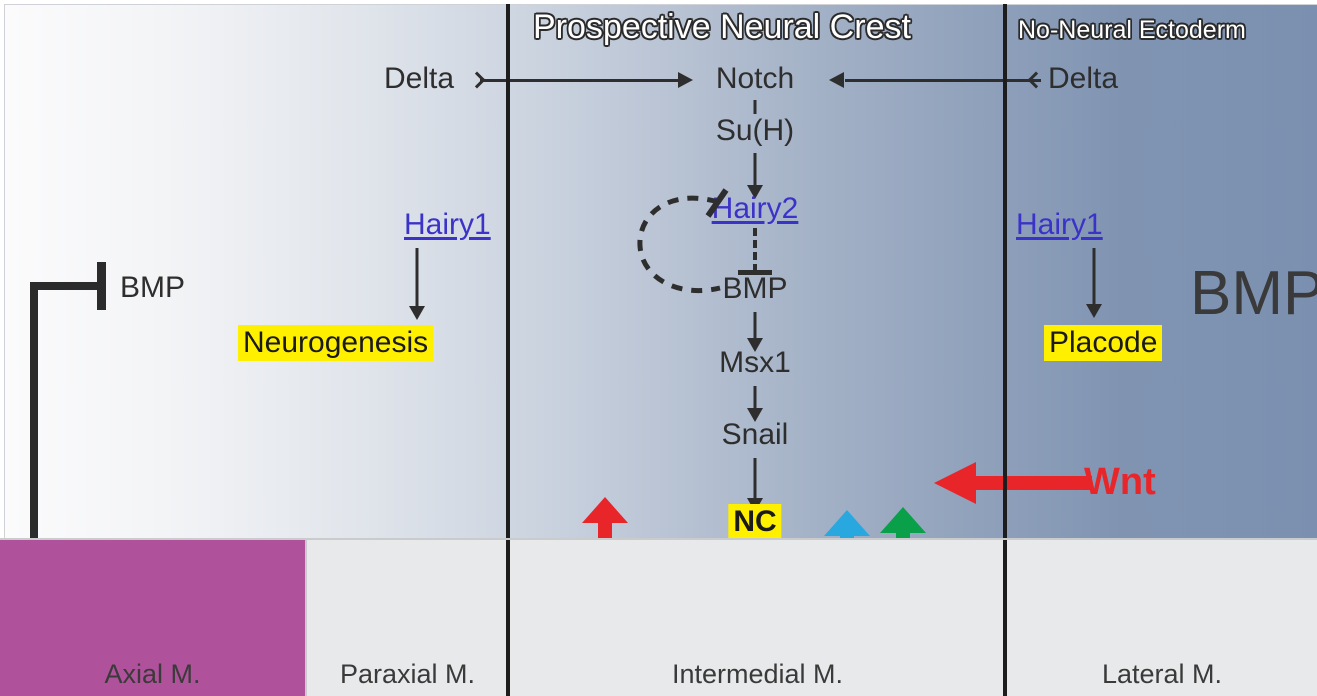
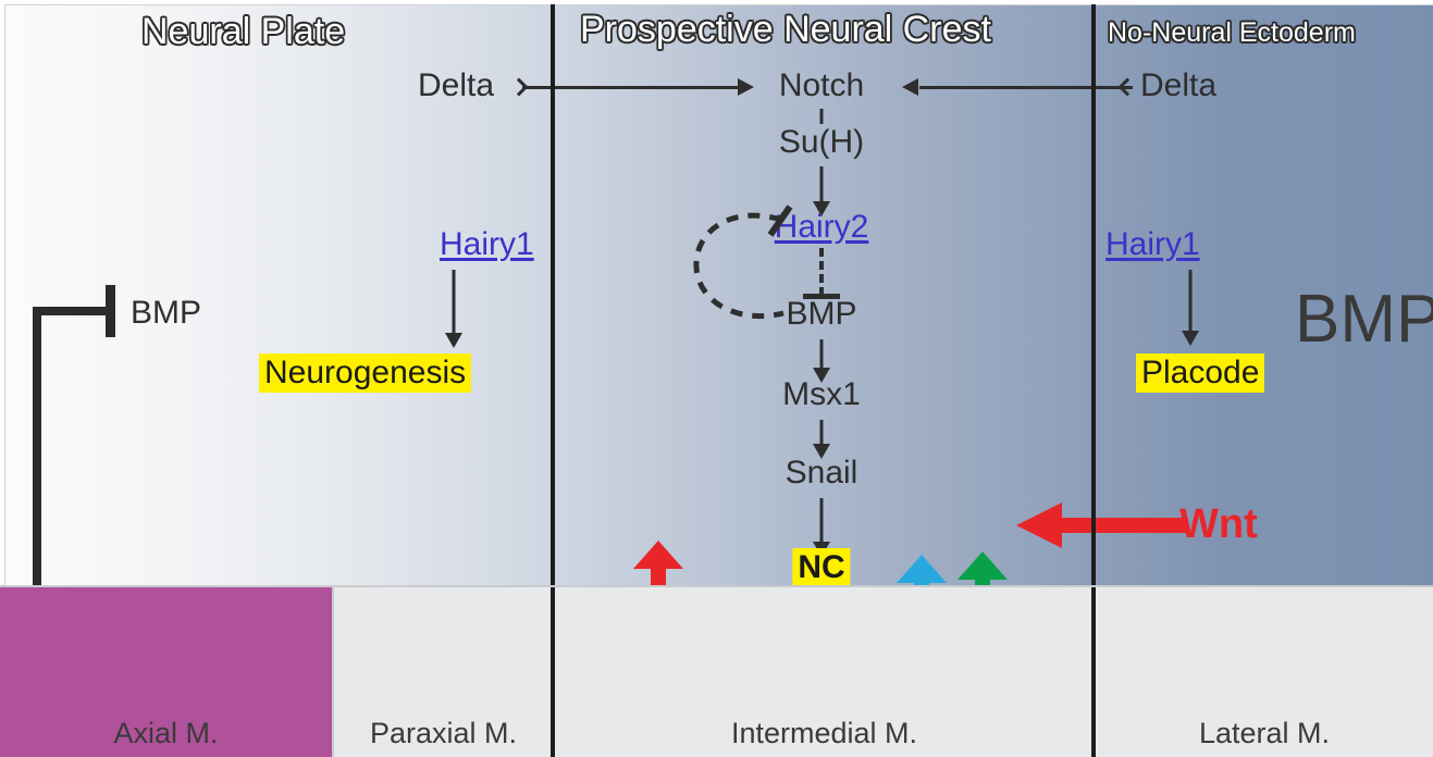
+ Neural Plate
  Prospective Neural Crest
  No-Neural Ectoderm
  Delta
  BMP
  Hairy1
  Neurogenesis
  Notch
  Su(H)
  Hairy2
  BMP
  Msx1
  Snail
  NC
  Delta
  Hairy1
  Placode
  BMP
  Wnt
  Axial M.
  Paraxial M.
  Intermedial M.
  Lateral M.
